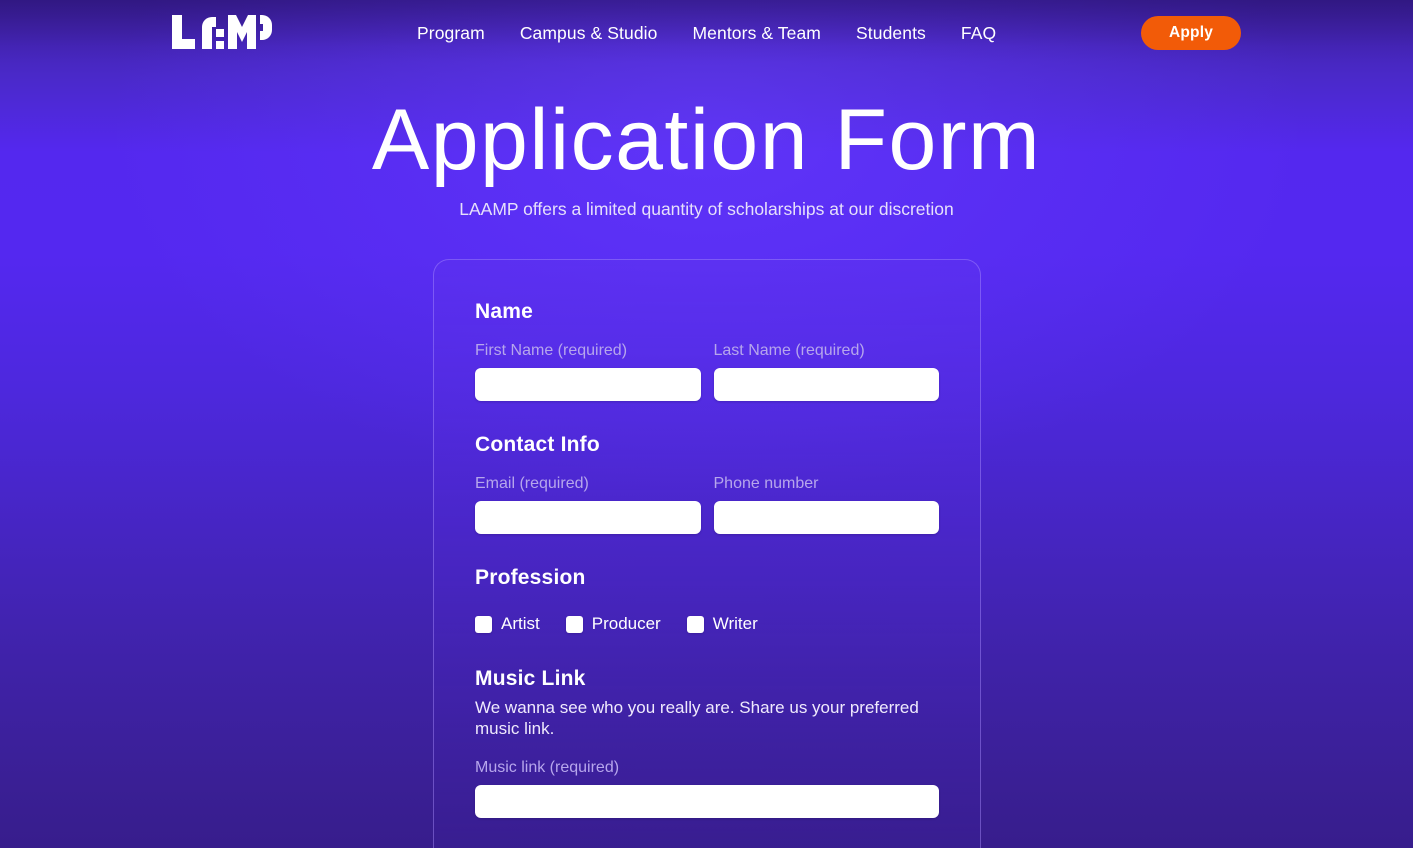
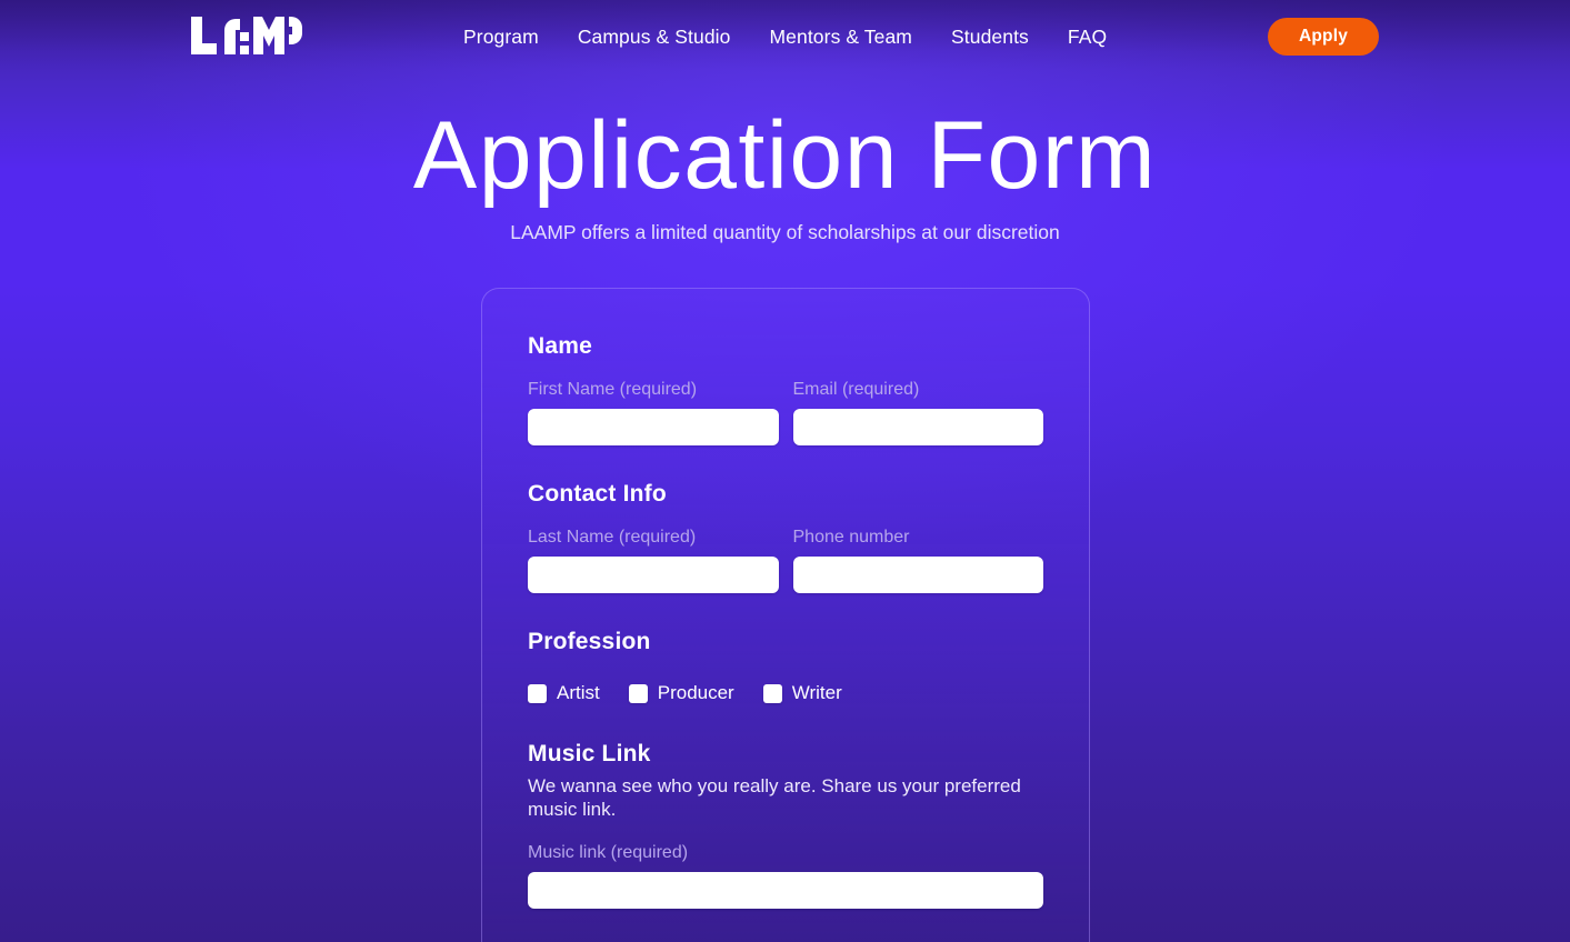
  Program
  Campus & Studio
  Mentors & Team
  Students
  FAQ
  Apply
  Application Form
  LAAMP offers a limited quantity of scholarships at our discretion
  Name
  First Name (required)
- Last Name (required)
+ Email (required)
  Contact Info
- Email (required)
+ Last Name (required)
  Phone number
  Profession
  Artist
  Producer
  Writer
  Music Link
  We wanna see who you really are. Share us your preferred music link.
  Music link (required)
